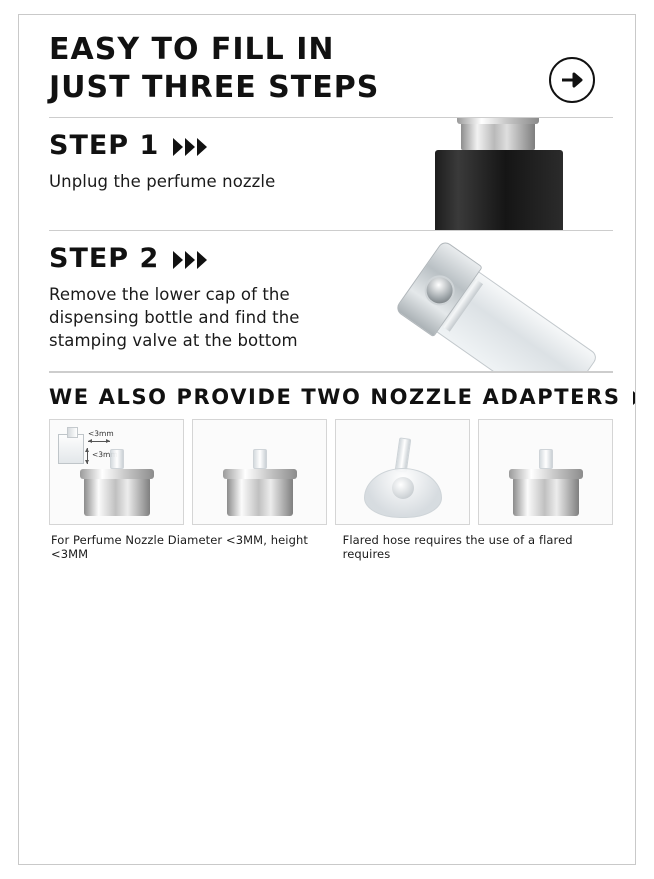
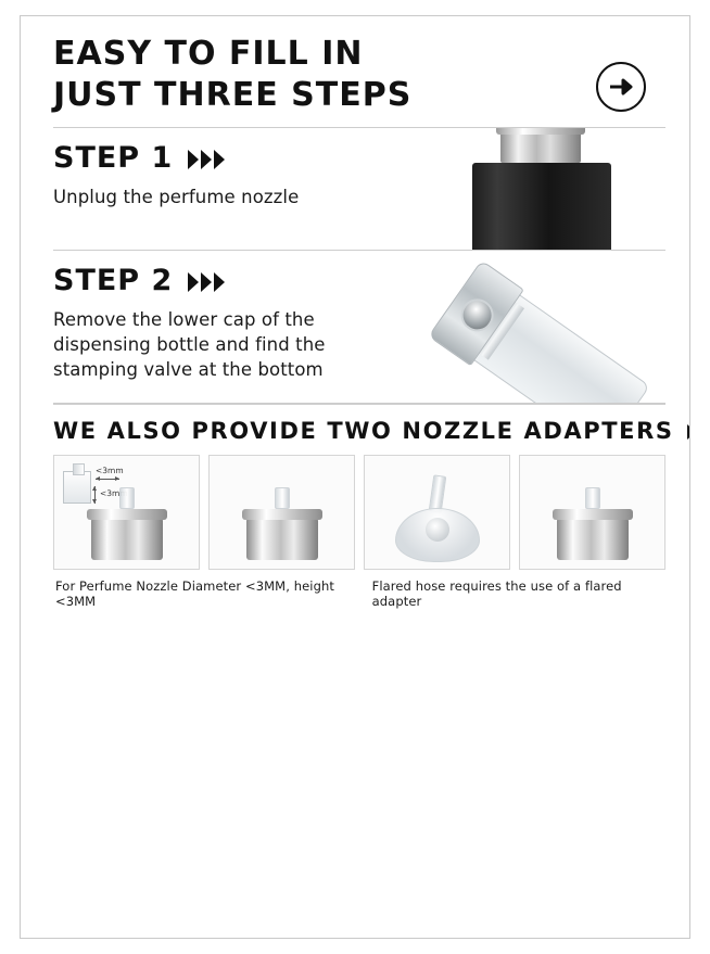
  EASY TO FILL IN
  JUST THREE STEPS
  STEP 1
  Unplug the perfume nozzle
  STEP 2
  Remove the lower cap of the dispensing bottle and find the stamping valve at the bottom
  WE ALSO PROVIDE TWO NOZZLE ADAPTERS
  <3mm
  <3m
  For Perfume Nozzle Diameter <3MM, height <3MM
- Flared hose requires the use of a flared requires
+ Flared hose requires the use of a flared adapter
